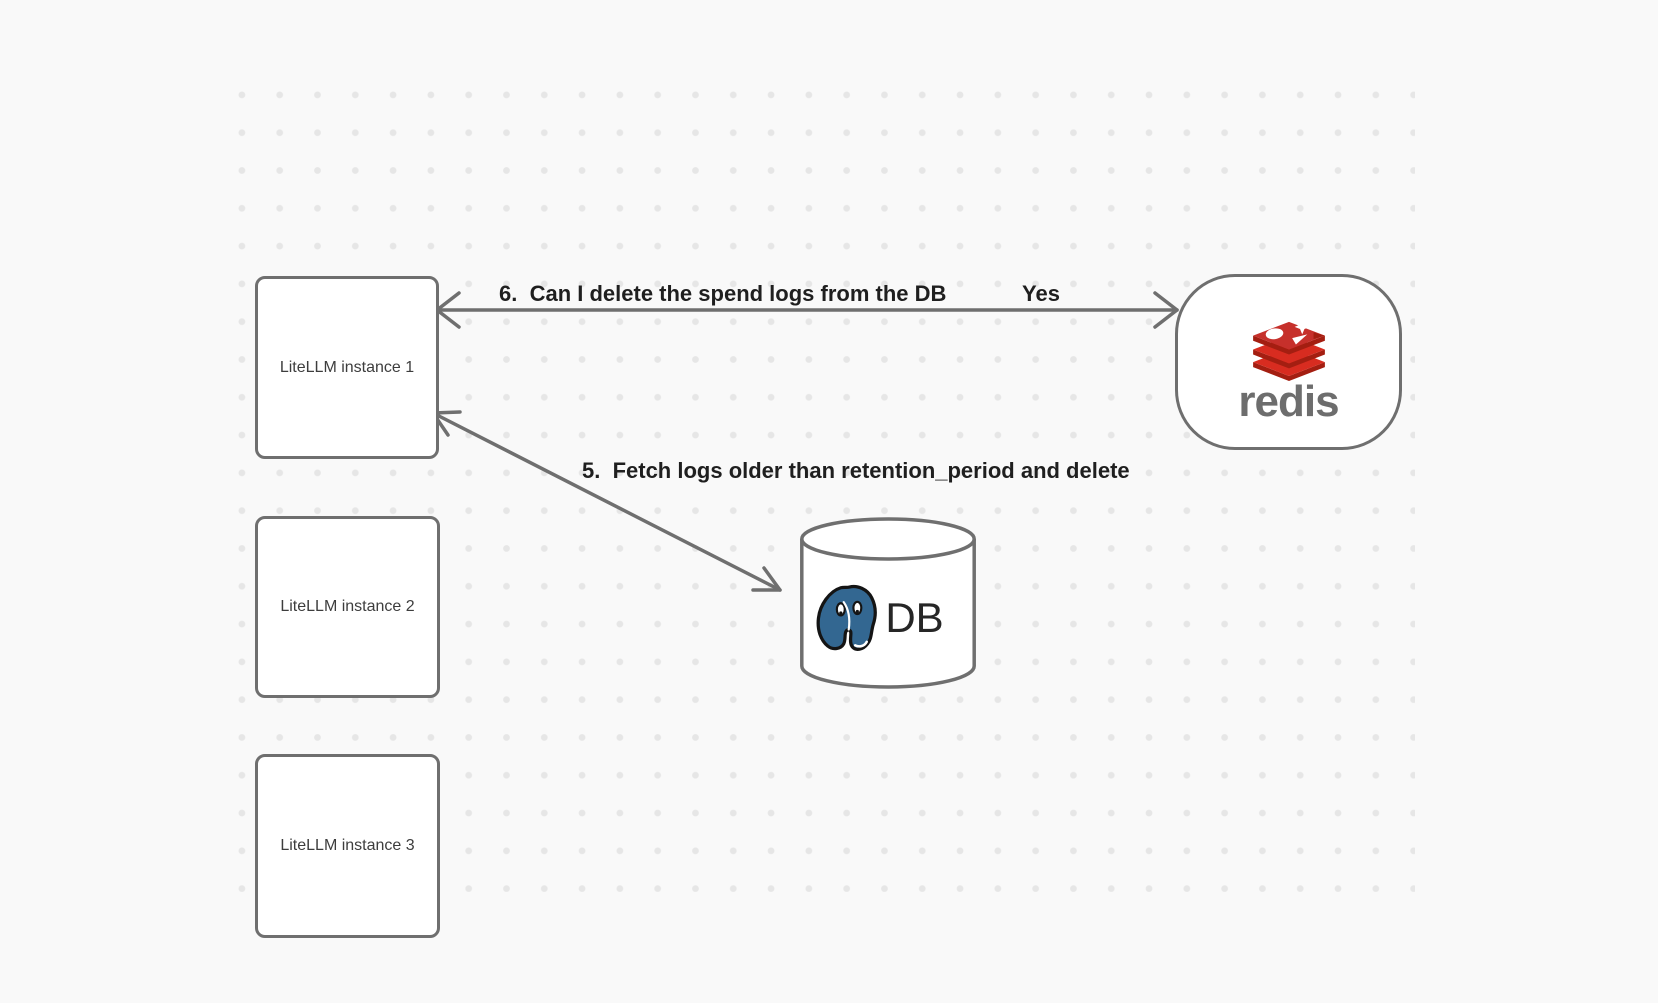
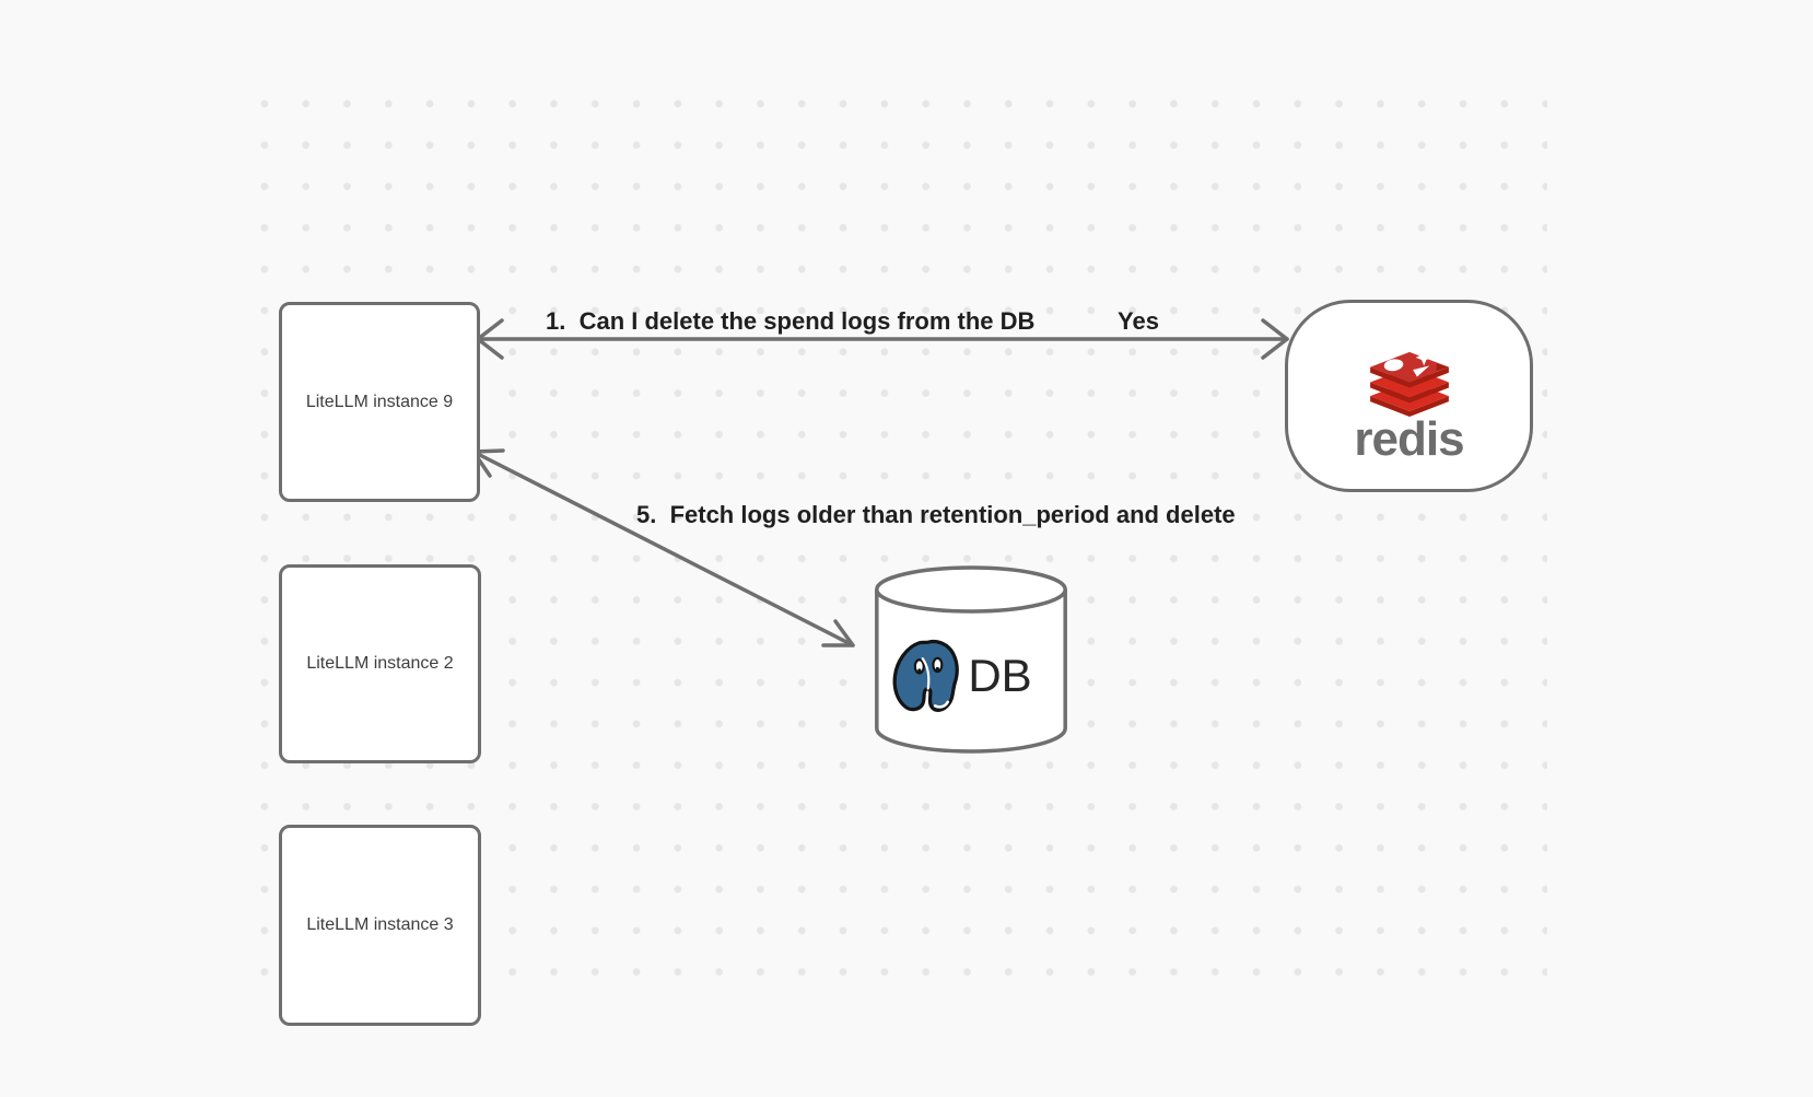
- LiteLLM instance 1
+ LiteLLM instance 9
  LiteLLM instance 2
  LiteLLM instance 3
  redis
  DB
- 6. Can I delete the spend logs from the DB
+ 1. Can I delete the spend logs from the DB
  Yes
  5. Fetch logs older than retention_period and delete
